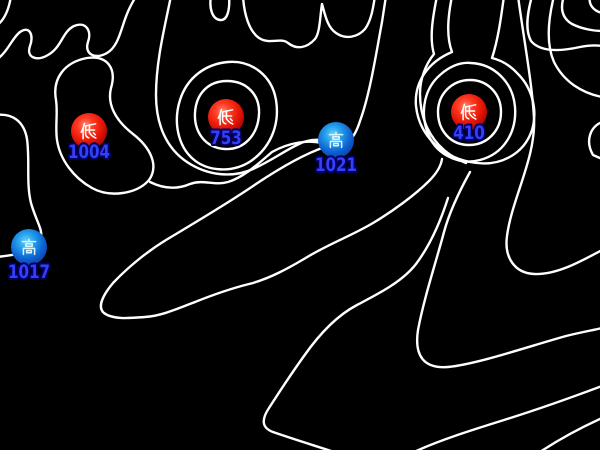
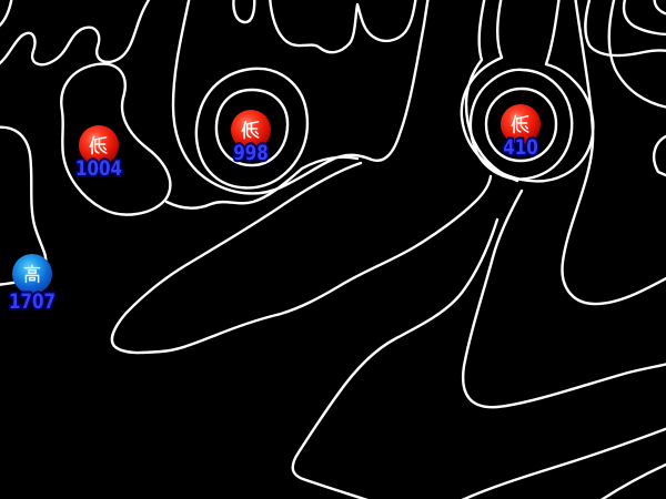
  1004
- 753
+ 998
  410
- 1021
- 1017
+ 1707
